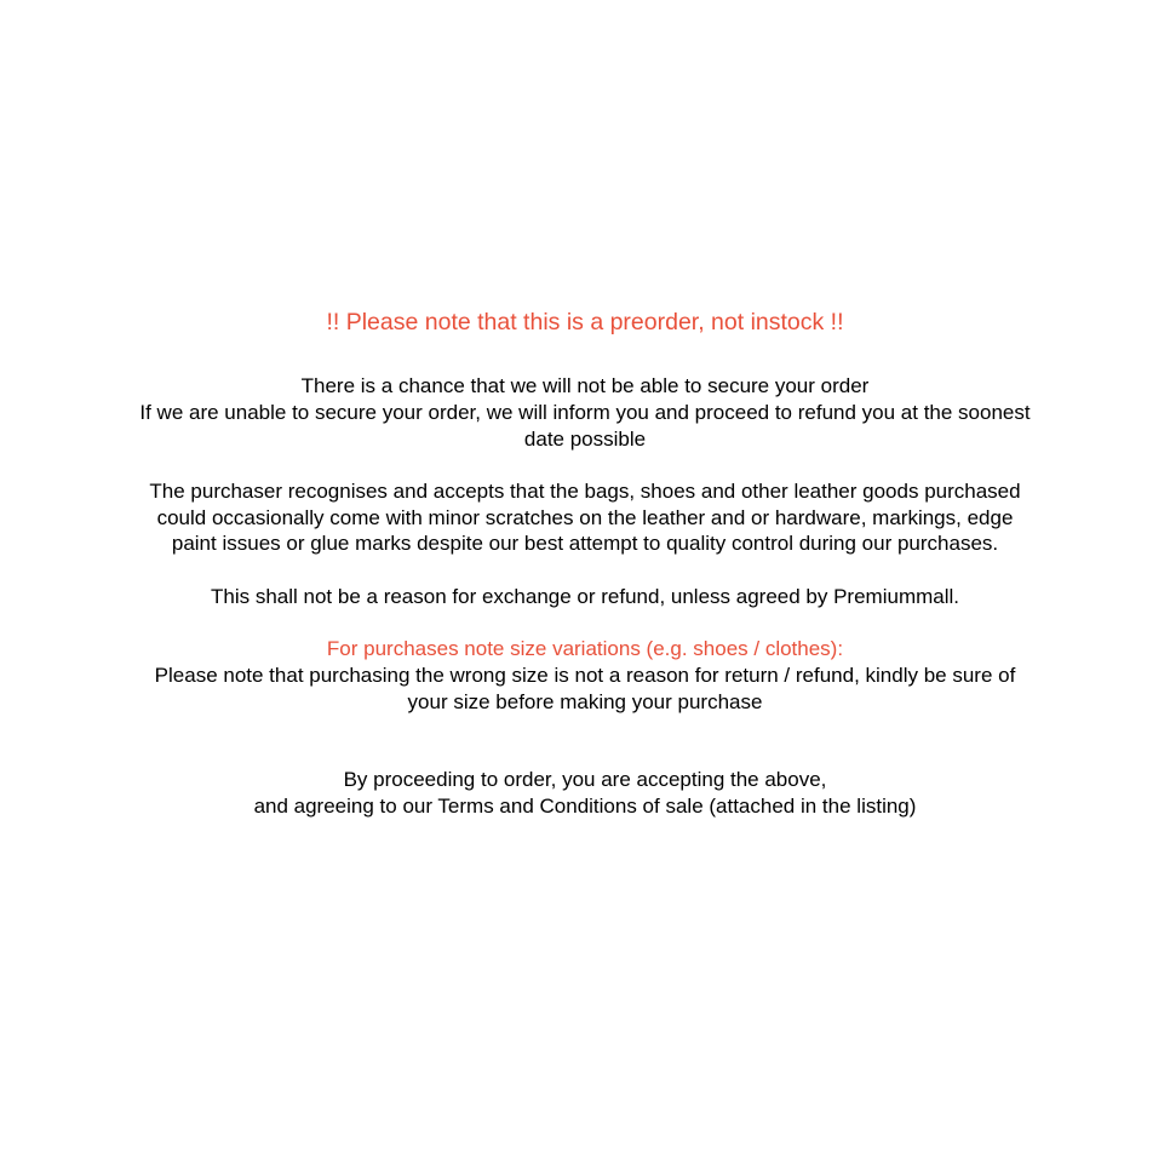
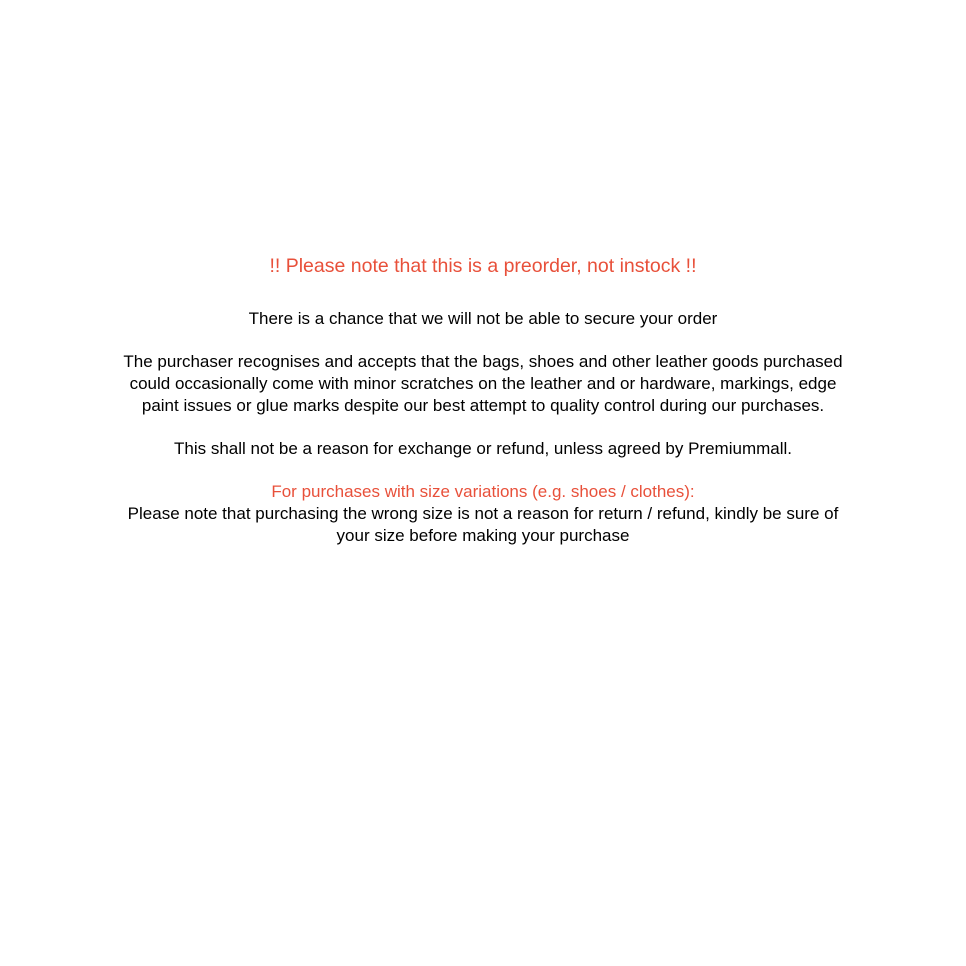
  !! Please note that this is a preorder, not instock !!
  There is a chance that we will not be able to secure your order
- If we are unable to secure your order, we will inform you and proceed to refund you at the soonest date possible
  The purchaser recognises and accepts that the bags, shoes and other leather goods purchased could occasionally come with minor scratches on the leather and or hardware, markings, edge paint issues or glue marks despite our best attempt to quality control during our purchases.
  This shall not be a reason for exchange or refund, unless agreed by Premiummall.
- For purchases note size variations (e.g. shoes / clothes):
+ For purchases with size variations (e.g. shoes / clothes):
  Please note that purchasing the wrong size is not a reason for return / refund, kindly be sure of your size before making your purchase
- By proceeding to order, you are accepting the above,
- and agreeing to our Terms and Conditions of sale (attached in the listing)
